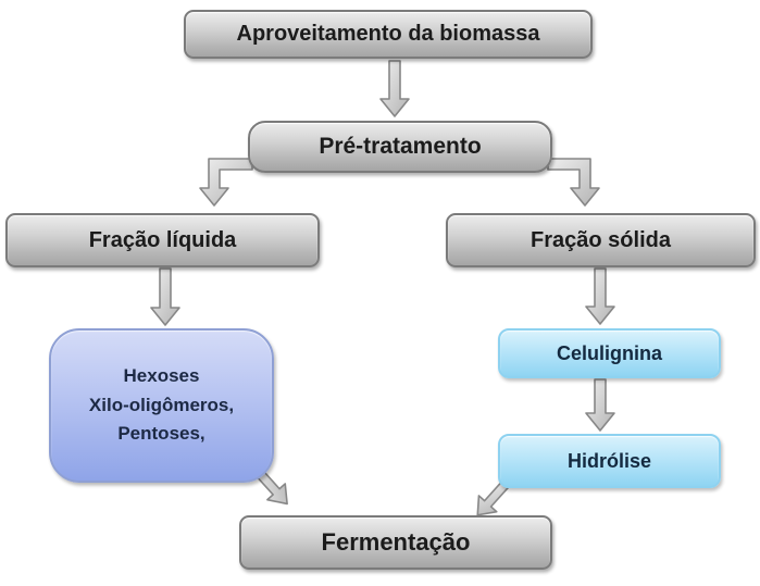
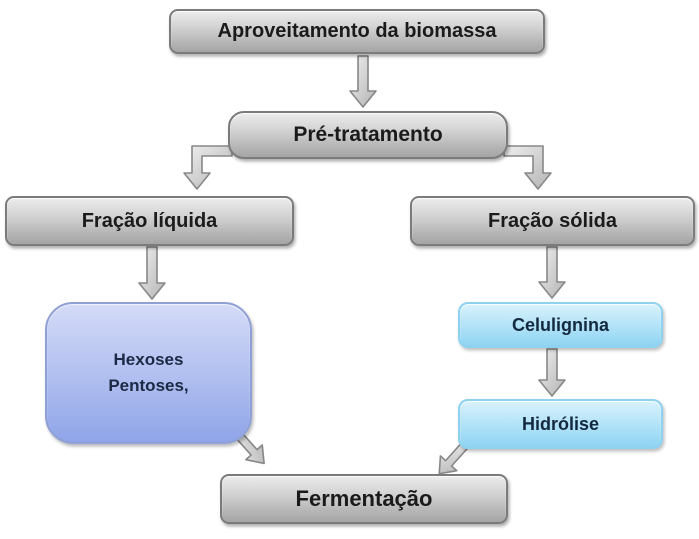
  Aproveitamento da biomassa
  Pré-tratamento
  Fração líquida
  Fração sólida
  Hexoses
- Xilo-oligômeros,
  Pentoses,
  Celulignina
  Hidrólise
  Fermentação
